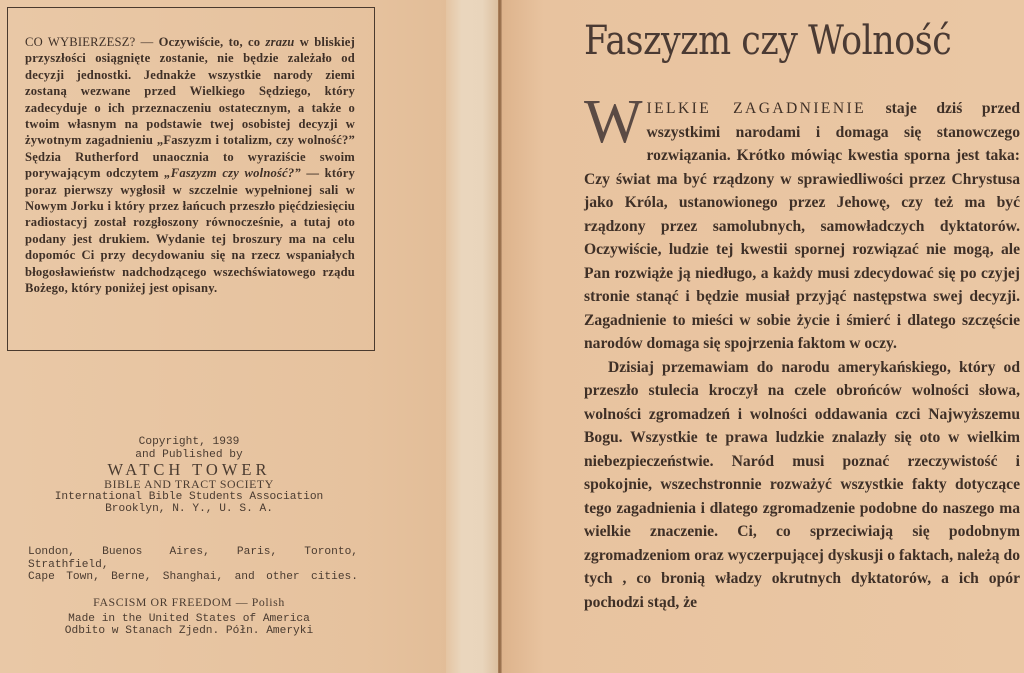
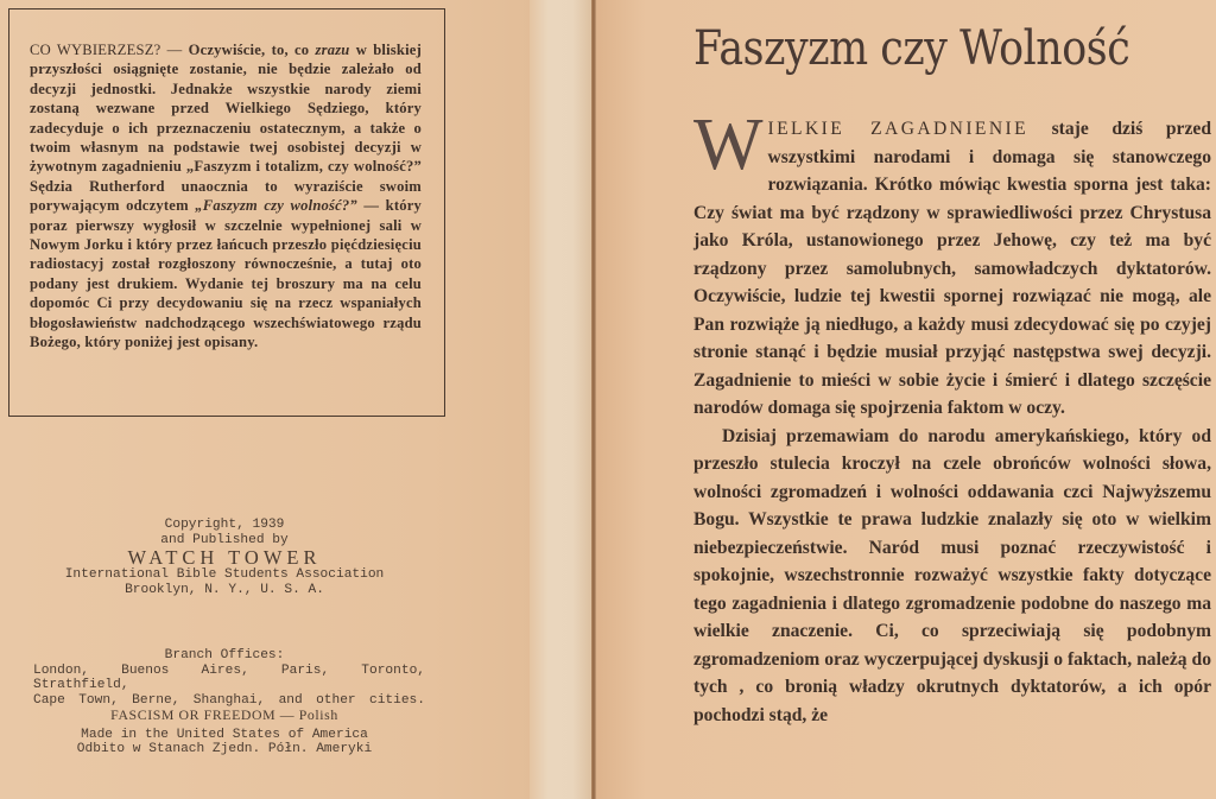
  CO WYBIERZESZ? — Oczywiście, to, co zrazu w bliskiej przyszłości osiągnięte zostanie, nie będzie zależało od decyzji jednostki. Jednakże wszystkie narody ziemi zostaną wezwane przed Wielkiego Sędziego, który zadecyduje o ich przeznaczeniu ostatecznym, a także o twoim własnym na podstawie twej osobistej decyzji w żywotnym zagadnieniu „Faszyzm i totalizm, czy wolność?” Sędzia Rutherford unaocznia to wyraziście swoim porywającym odczytem „Faszyzm czy wolność?” — który poraz pierwszy wygłosił w szczelnie wypełnionej sali w Nowym Jorku i który przez łańcuch przeszło pięćdziesięciu radiostacyj został rozgłoszony równocześnie, a tutaj oto podany jest drukiem. Wydanie tej broszury ma na celu dopomóc Ci przy decydowaniu się na rzecz wspaniałych błogosławieństw nadchodzącego wszechświatowego rządu Bożego, który poniżej jest opisany.
  Copyright, 1939
  and Published by
  WATCH TOWER
- BIBLE AND TRACT SOCIETY
  International Bible Students Association
  Brooklyn, N. Y., U. S. A.
+ Branch Offices:
  London, Buenos Aires, Paris, Toronto, Strathfield,
  Cape Town, Berne, Shanghai, and other cities.
  FASCISM OR FREEDOM — Polish
  Made in the United States of America
  Odbito w Stanach Zjedn. Półn. Ameryki
  Faszyzm czy Wolność
  W
  IELKIE ZAGADNIENIE staje dziś przed wszystkimi narodami i domaga się stanowczego rozwiązania. Krótko mówiąc kwestia sporna jest taka: Czy świat ma być rządzony w sprawiedliwości przez Chrystusa jako Króla, ustanowionego przez Jehowę, czy też ma być rządzony przez samolubnych, samowładczych dyktatorów. Oczywiście, ludzie tej kwestii spornej rozwiązać nie mogą, ale Pan rozwiąże ją niedługo, a każdy musi zdecydować się po czyjej stronie stanąć i będzie musiał przyjąć następstwa swej decyzji. Zagadnienie to mieści w sobie życie i śmierć i dlatego szczęście narodów domaga się spojrzenia faktom w oczy.
  Dzisiaj przemawiam do narodu amerykańskiego, który od przeszło stulecia kroczył na czele obrońców wolności słowa, wolności zgromadzeń i wolności oddawania czci Najwyższemu Bogu. Wszystkie te prawa ludzkie znalazły się oto w wielkim niebezpieczeństwie. Naród musi poznać rzeczywistość i spokojnie, wszechstronnie rozważyć wszystkie fakty dotyczące tego zagadnienia i dlatego zgromadzenie podobne do naszego ma wielkie znaczenie. Ci, co sprzeciwiają się podobnym zgromadzeniom oraz wyczerpującej dyskusji o faktach, należą do tych , co bronią władzy okrutnych dyktatorów, a ich opór pochodzi stąd, że
